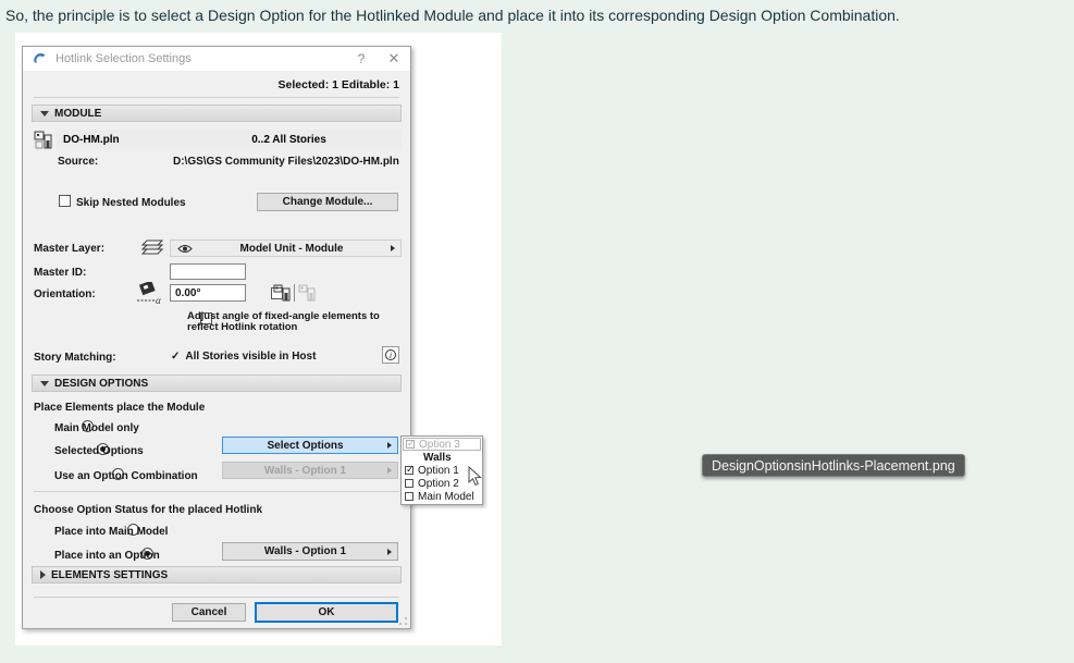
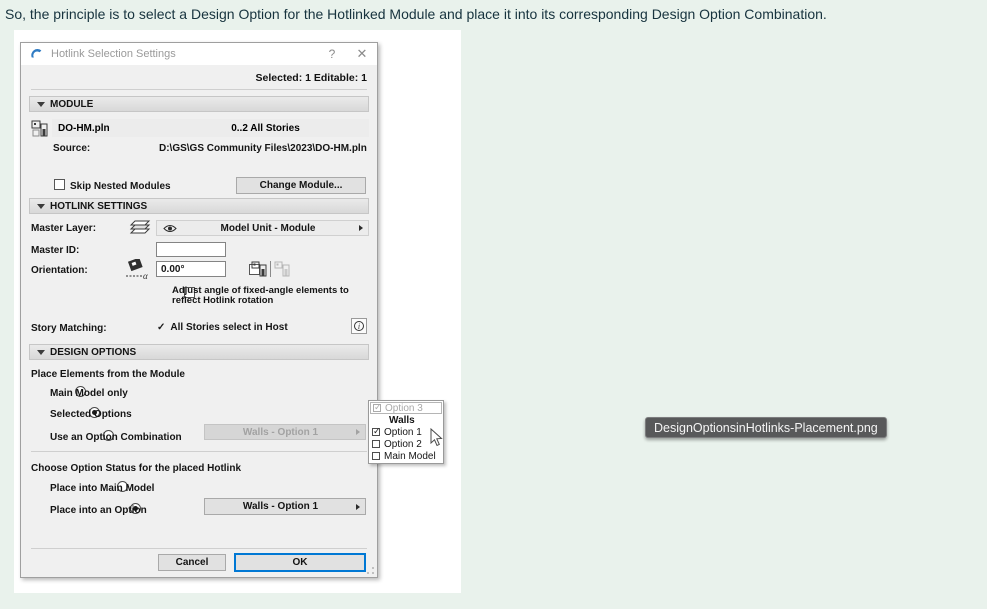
  So, the principle is to select a Design Option for the Hotlinked Module and place it into its corresponding Design Option Combination.
  Hotlink Selection Settings
  ?
  ✕
  Selected: 1 Editable: 1
  MODULE
  DO-HM.pln
  0..2 All Stories
  Source:
  D:\GS\GS Community Files\2023\DO-HM.pln
  Skip Nested Modules
  Change Module...
+ HOTLINK SETTINGS
  Master Layer:
  Model Unit - Module
  Master ID:
  Orientation:
  α
  0.00°
  Adjust angle of fixed-angle elements to reflect Hotlink rotation
  Story Matching:
- All Stories visible in Host
+ All Stories select in Host
  DESIGN OPTIONS
- Place Elements place the Module
+ Place Elements from the Module
  Main Model only
  Selected Options
- Select Options
  Use an Option Combination
  Walls - Option 1
  Choose Option Status for the placed Hotlink
  Place into Main Model
  Place into an Option
  Walls - Option 1
- ELEMENTS SETTINGS
  Cancel
  OK
  Option 3
  Walls
  Option 1
  Option 2
  Main Model
  DesignOptionsinHotlinks-Placement.png
